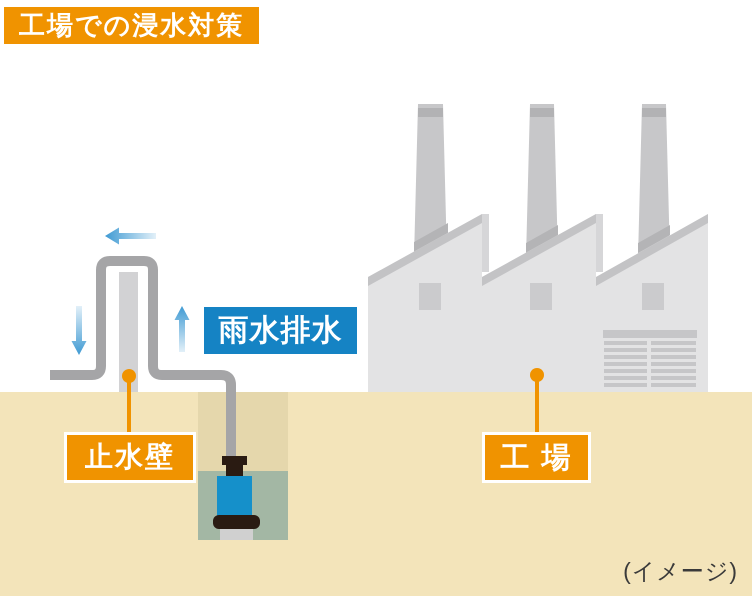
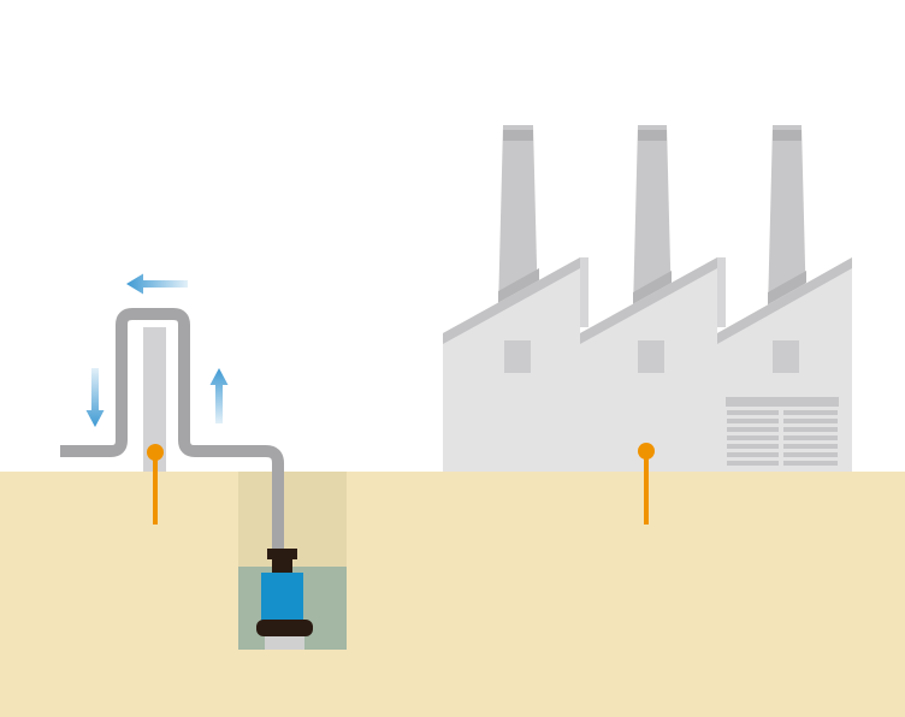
- 工場での浸水対策
- 雨水排水
- 止水壁
- 工 場
- (イメージ)
